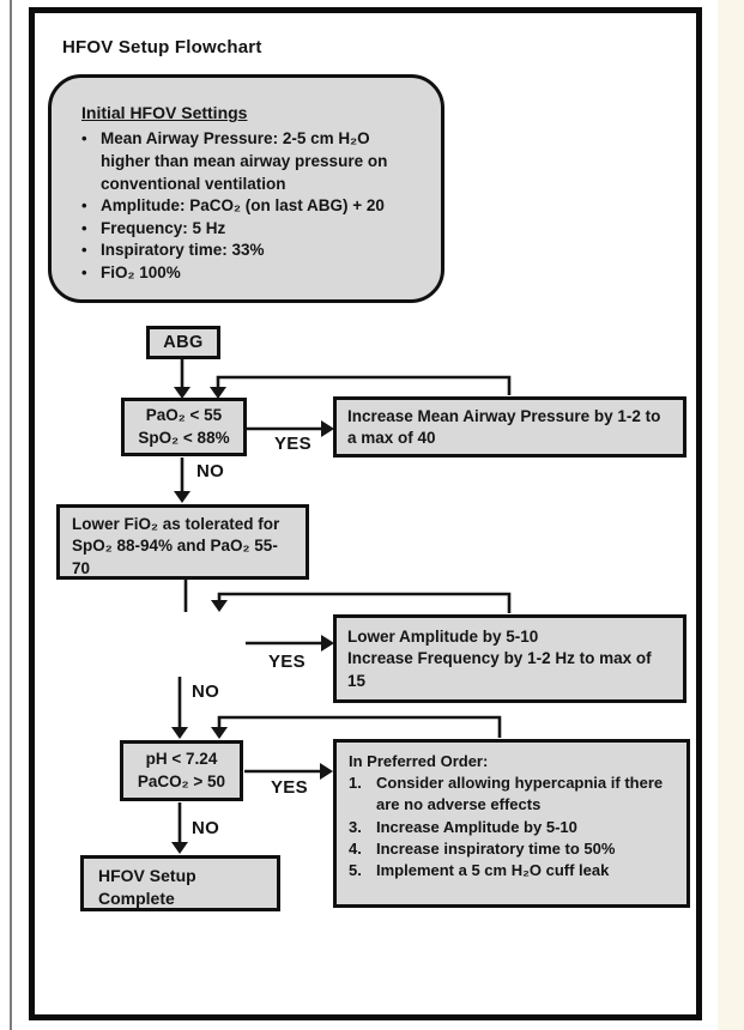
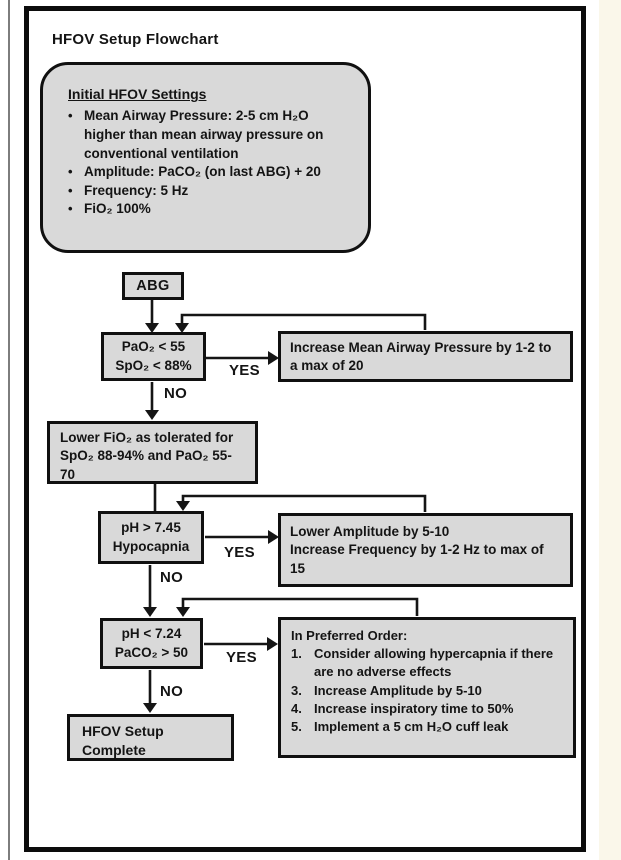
  HFOV Setup Flowchart
  Initial HFOV Settings
  Mean Airway Pressure: 2-5 cm H₂O higher than mean airway pressure on conventional ventilation
  Amplitude: PaCO₂ (on last ABG) + 20
  Frequency: 5 Hz
- Inspiratory time: 33%
  FiO₂ 100%
  ABG
  PaO₂ < 55
  SpO₂ < 88%
- Increase Mean Airway Pressure by 1-2 to a max of 40
+ Increase Mean Airway Pressure by 1-2 to a max of 20
  Lower FiO₂ as tolerated for SpO₂ 88-94% and PaO₂ 55-70
+ pH > 7.45
+ Hypocapnia
  Lower Amplitude by 5-10
  Increase Frequency by 1-2 Hz to max of 15
  pH < 7.24
  PaCO₂ > 50
  In Preferred Order:
  1.
  Consider allowing hypercapnia if there are no adverse effects
  3.
  Increase Amplitude by 5-10
  4.
  Increase inspiratory time to 50%
  5.
  Implement a 5 cm H₂O cuff leak
  HFOV Setup
  Complete
  YES
  NO
  YES
  NO
  YES
  NO
